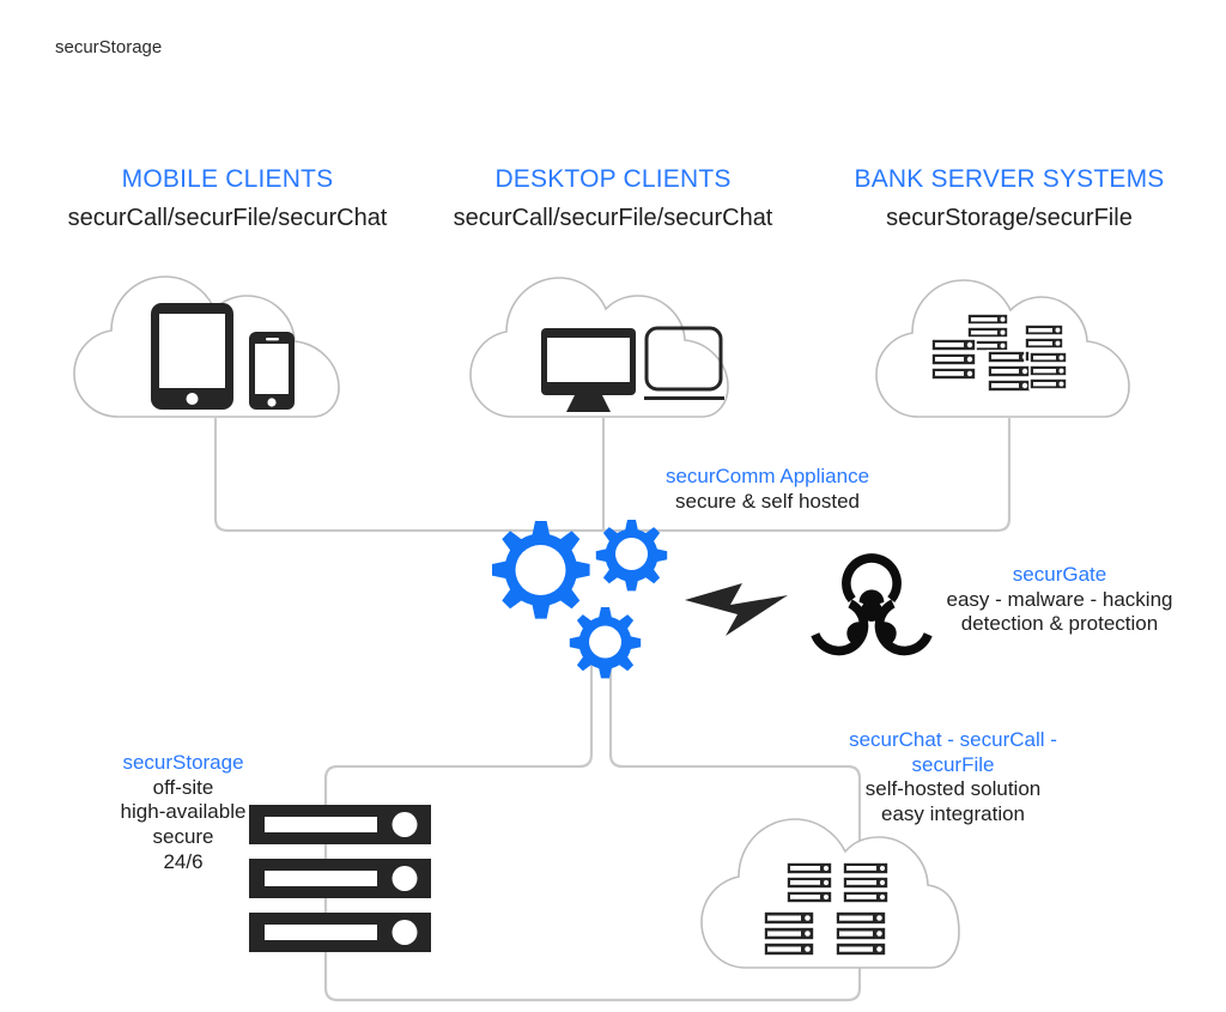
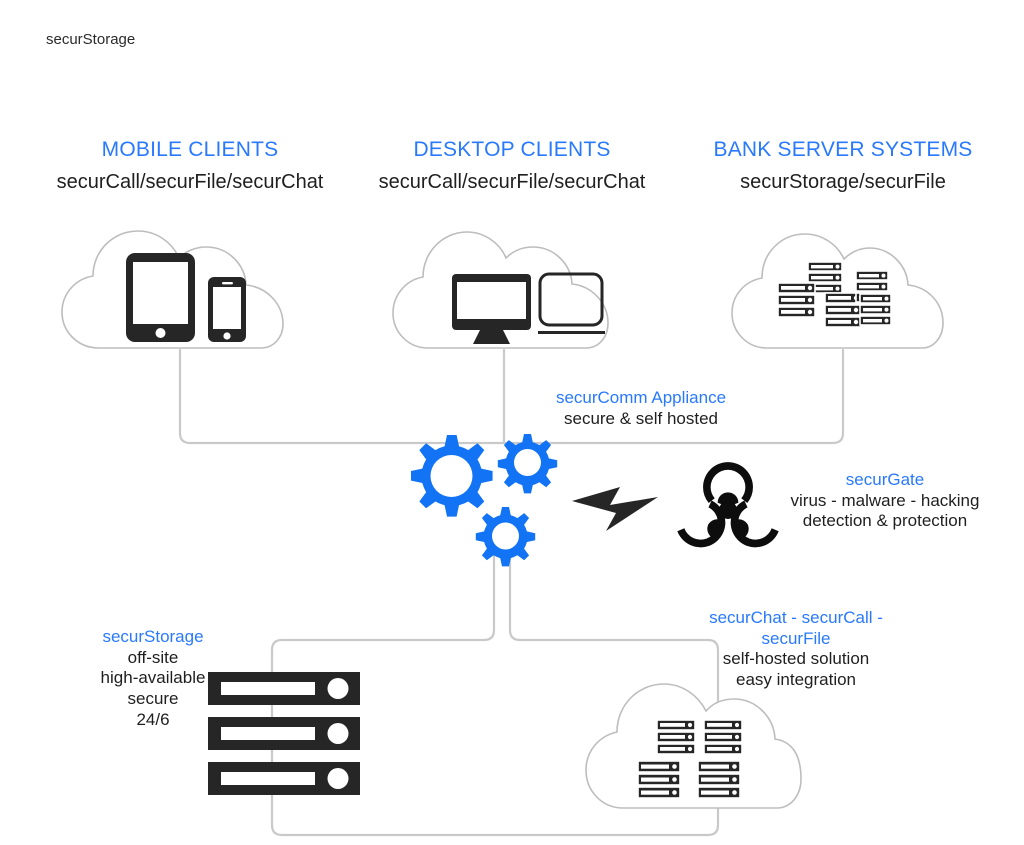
  securStorage
  MOBILE CLIENTS
  securCall/securFile/securChat
  DESKTOP CLIENTS
  securCall/securFile/securChat
  BANK SERVER SYSTEMS
  securStorage/securFile
  securComm Appliance
  secure & self hosted
  securGate
- easy - malware - hacking
+ virus - malware - hacking
  detection & protection
  securStorage
  off-site
  high-available
  secure
  24/6
  securChat - securCall -
  securFile
  self-hosted solution
  easy integration
